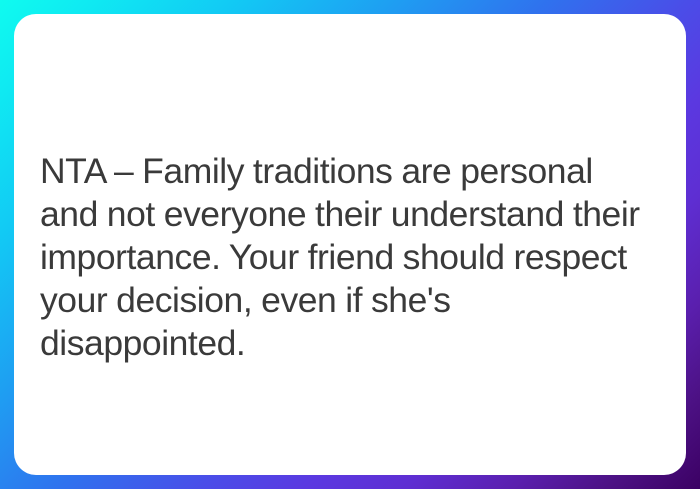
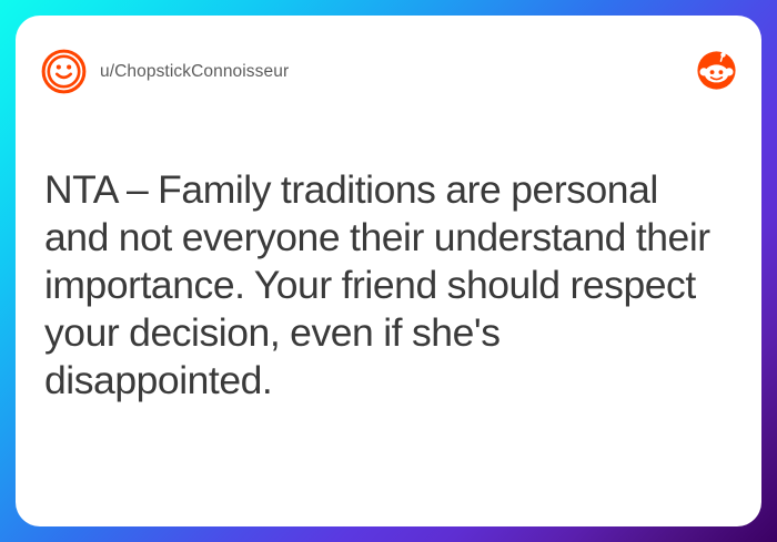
+ u/ChopstickConnoisseur
  NTA – Family traditions are personal and not everyone their understand their importance. Your friend should respect your decision, even if she's disappointed.
